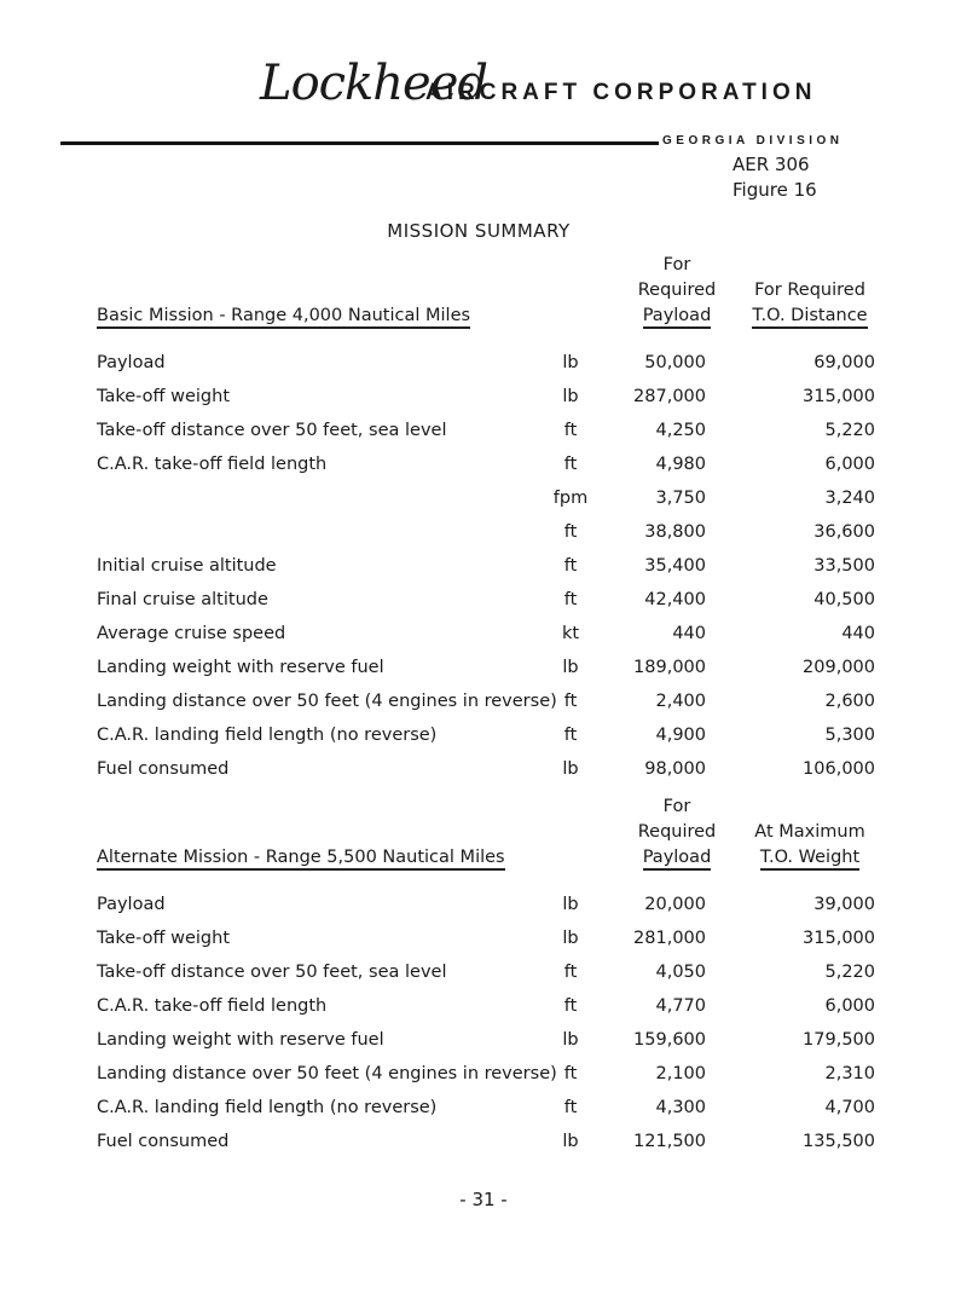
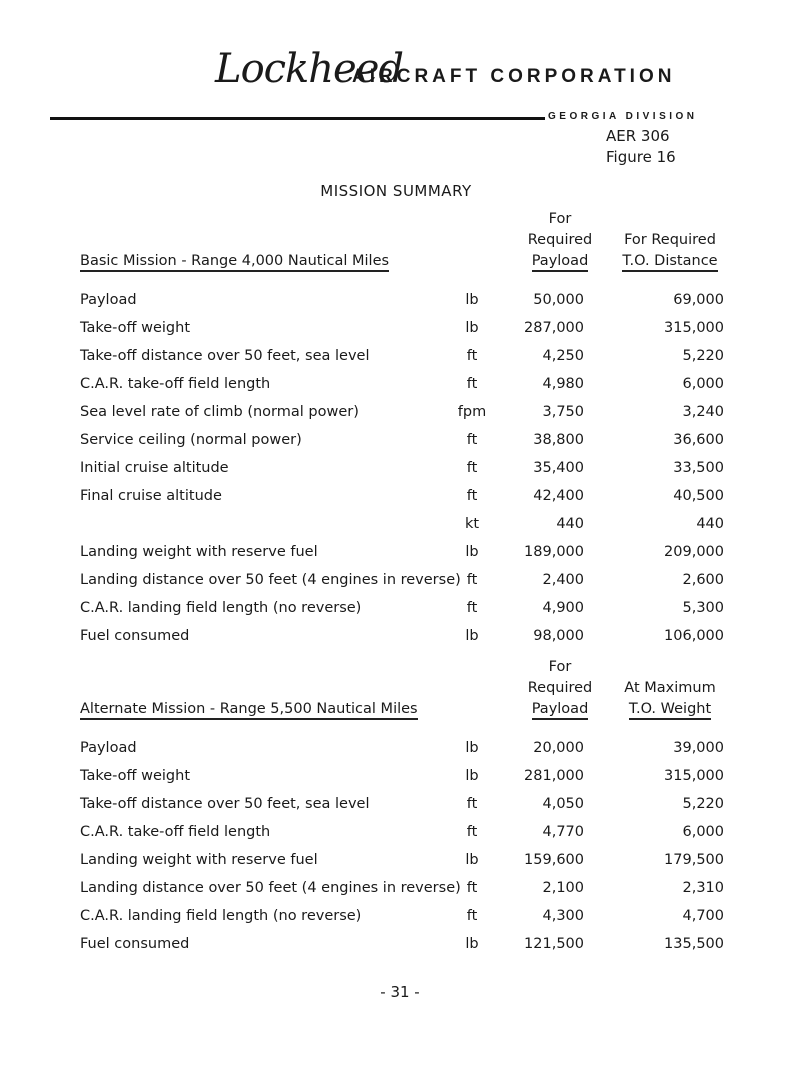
  Lockheed
  AIRCRAFT CORPORATION
  GEORGIA DIVISION
  AER 306
  Figure 16
  MISSION SUMMARY
  Basic Mission - Range 4,000 Nautical Miles
  For
  Required
  Payload
  For Required
  T.O. Distance
  Payload
  lb
  50,000
  69,000
  Take-off weight
  lb
  287,000
  315,000
  Take-off distance over 50 feet, sea level
  ft
  4,250
  5,220
  C.A.R. take-off field length
  ft
  4,980
  6,000
+ Sea level rate of climb (normal power)
  fpm
  3,750
  3,240
+ Service ceiling (normal power)
  ft
  38,800
  36,600
  Initial cruise altitude
  ft
  35,400
  33,500
  Final cruise altitude
  ft
  42,400
  40,500
- Average cruise speed
  kt
  440
  440
  Landing weight with reserve fuel
  lb
  189,000
  209,000
  Landing distance over 50 feet (4 engines in reverse)
  ft
  2,400
  2,600
  C.A.R. landing field length (no reverse)
  ft
  4,900
  5,300
  Fuel consumed
  lb
  98,000
  106,000
  Alternate Mission - Range 5,500 Nautical Miles
  For
  Required
  Payload
  At Maximum
  T.O. Weight
  Payload
  lb
  20,000
  39,000
  Take-off weight
  lb
  281,000
  315,000
  Take-off distance over 50 feet, sea level
  ft
  4,050
  5,220
  C.A.R. take-off field length
  ft
  4,770
  6,000
  Landing weight with reserve fuel
  lb
  159,600
  179,500
  Landing distance over 50 feet (4 engines in reverse)
  ft
  2,100
  2,310
  C.A.R. landing field length (no reverse)
  ft
  4,300
  4,700
  Fuel consumed
  lb
  121,500
  135,500
  - 31 -
